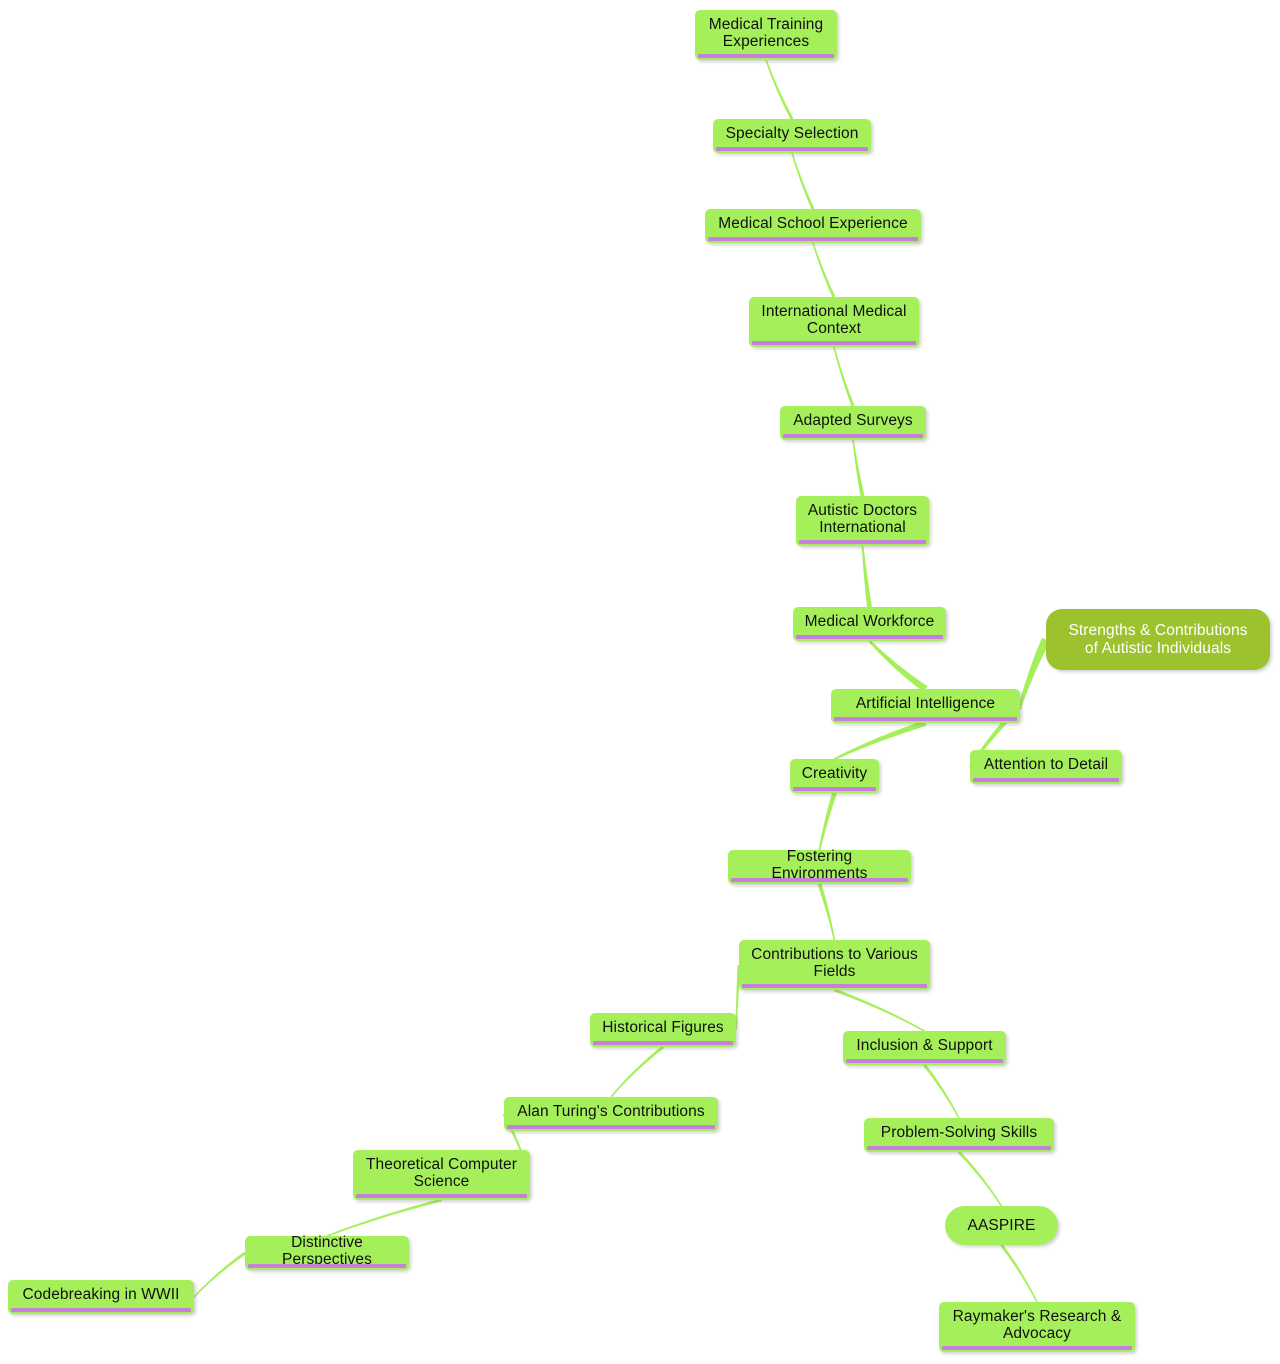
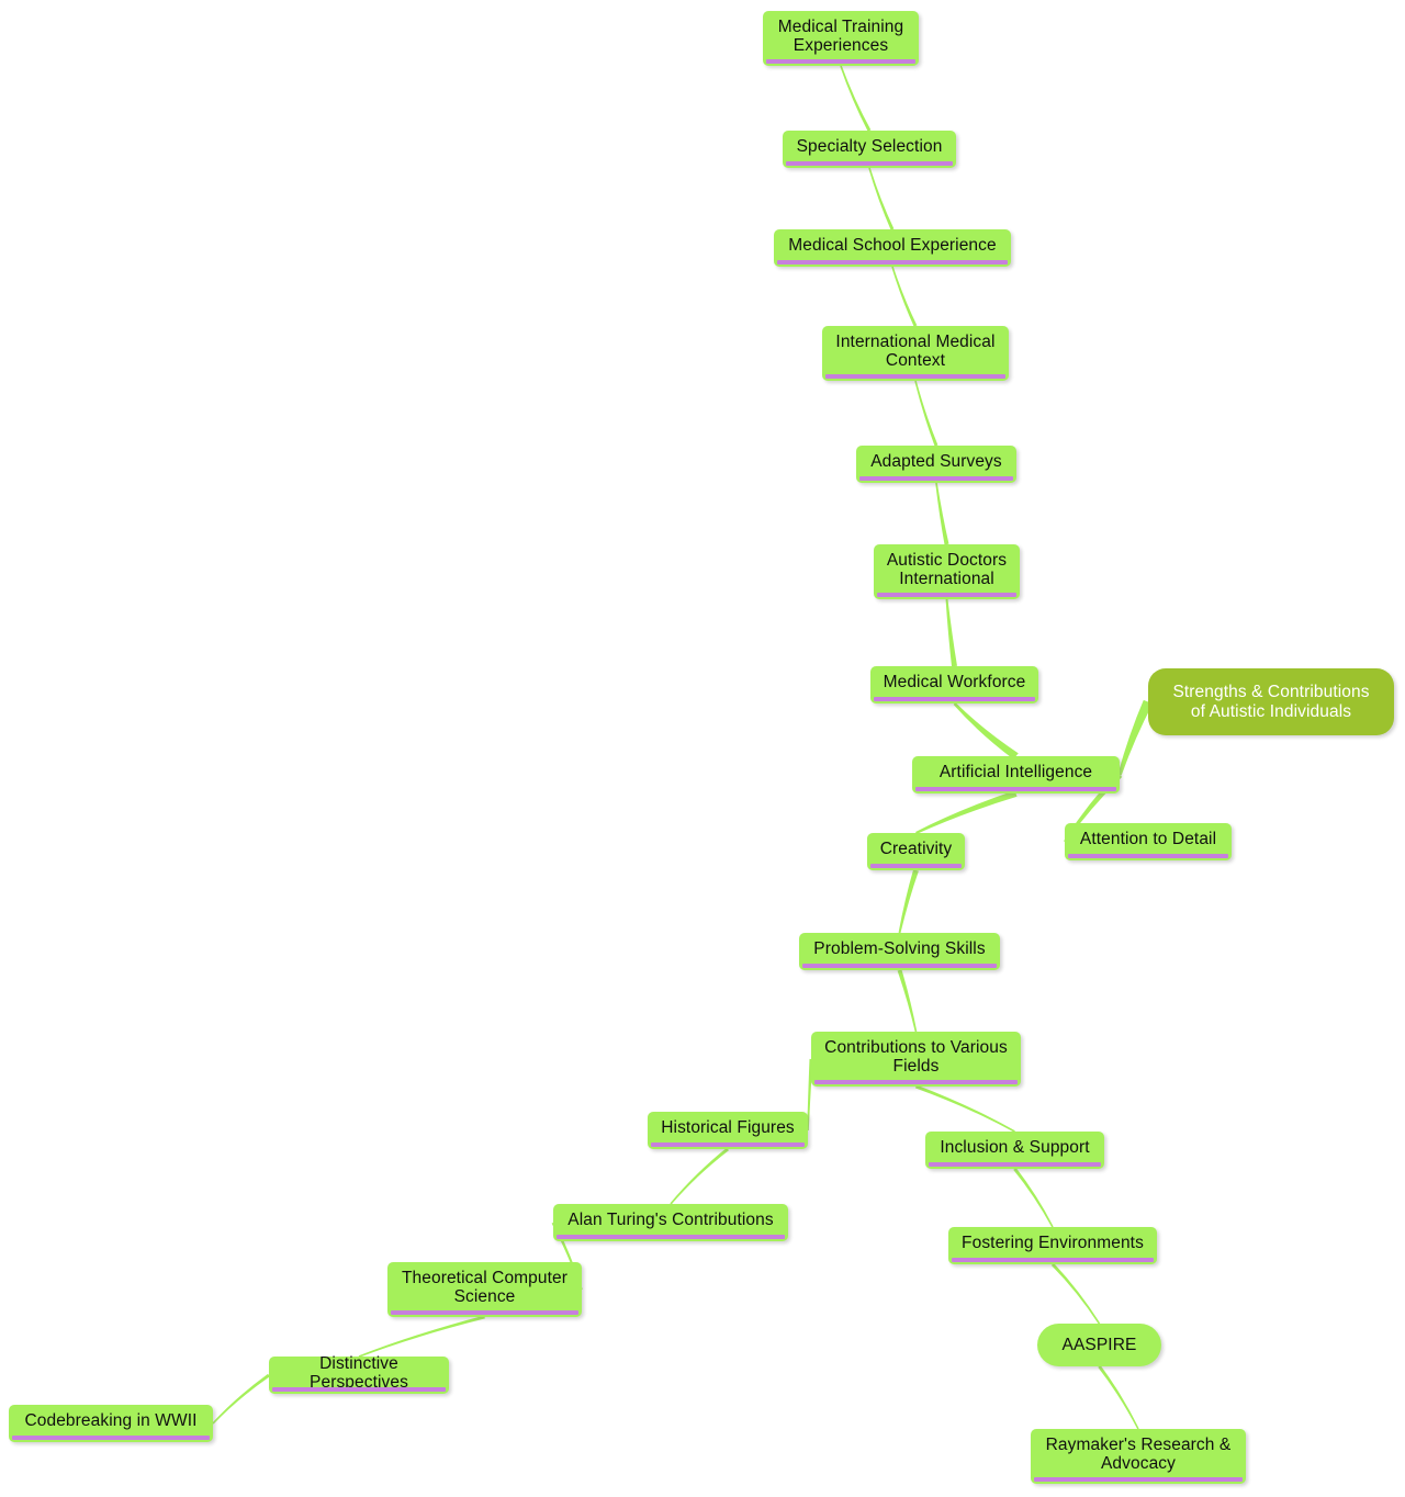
  Strengths & Contributions
  of Autistic Individuals
  Artificial Intelligence
  Medical Workforce
  Autistic Doctors
  International
  Adapted Surveys
  International Medical
  Context
  Medical School Experience
  Specialty Selection
  Medical Training
  Experiences
  Attention to Detail
  Creativity
- Fostering Environments
+ Problem-Solving Skills
  Contributions to Various
  Fields
  Historical Figures
  Alan Turing's Contributions
  Theoretical Computer
  Science
  Distinctive Perspectives
  Codebreaking in WWII
  Inclusion & Support
- Problem-Solving Skills
+ Fostering Environments
  AASPIRE
  Raymaker's Research &
  Advocacy
